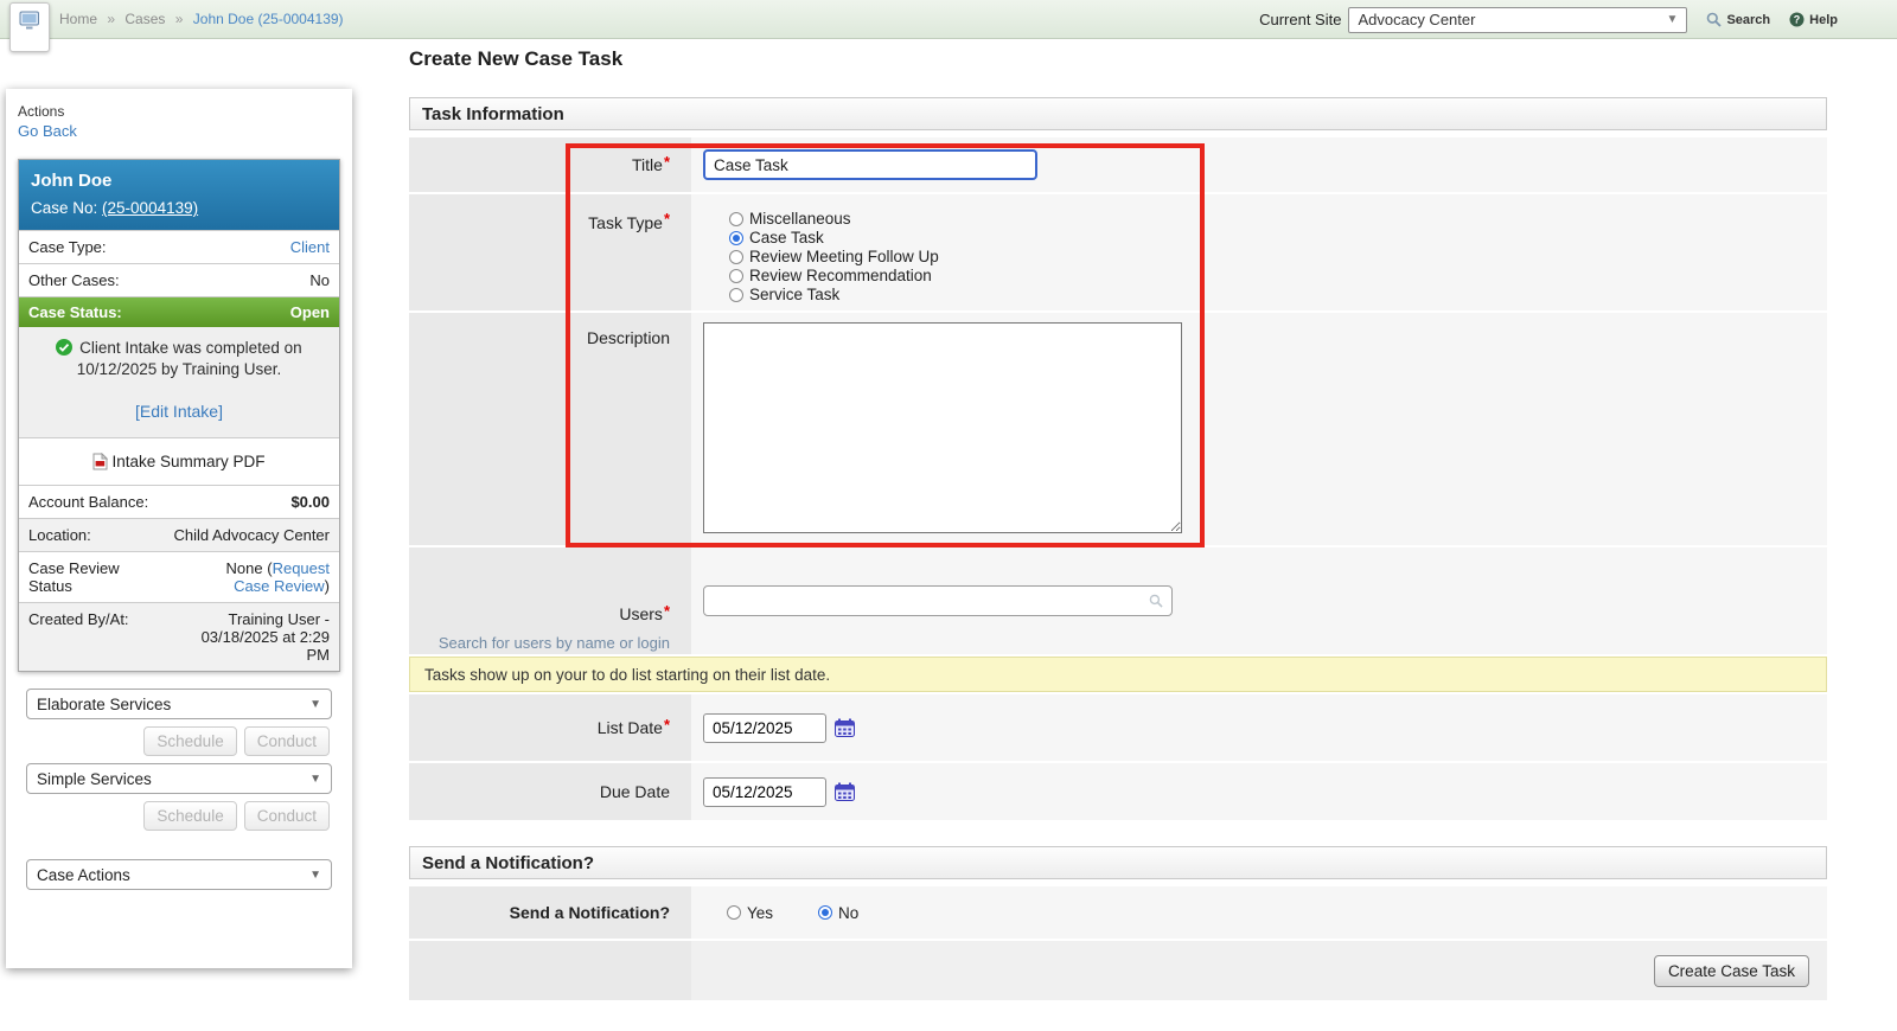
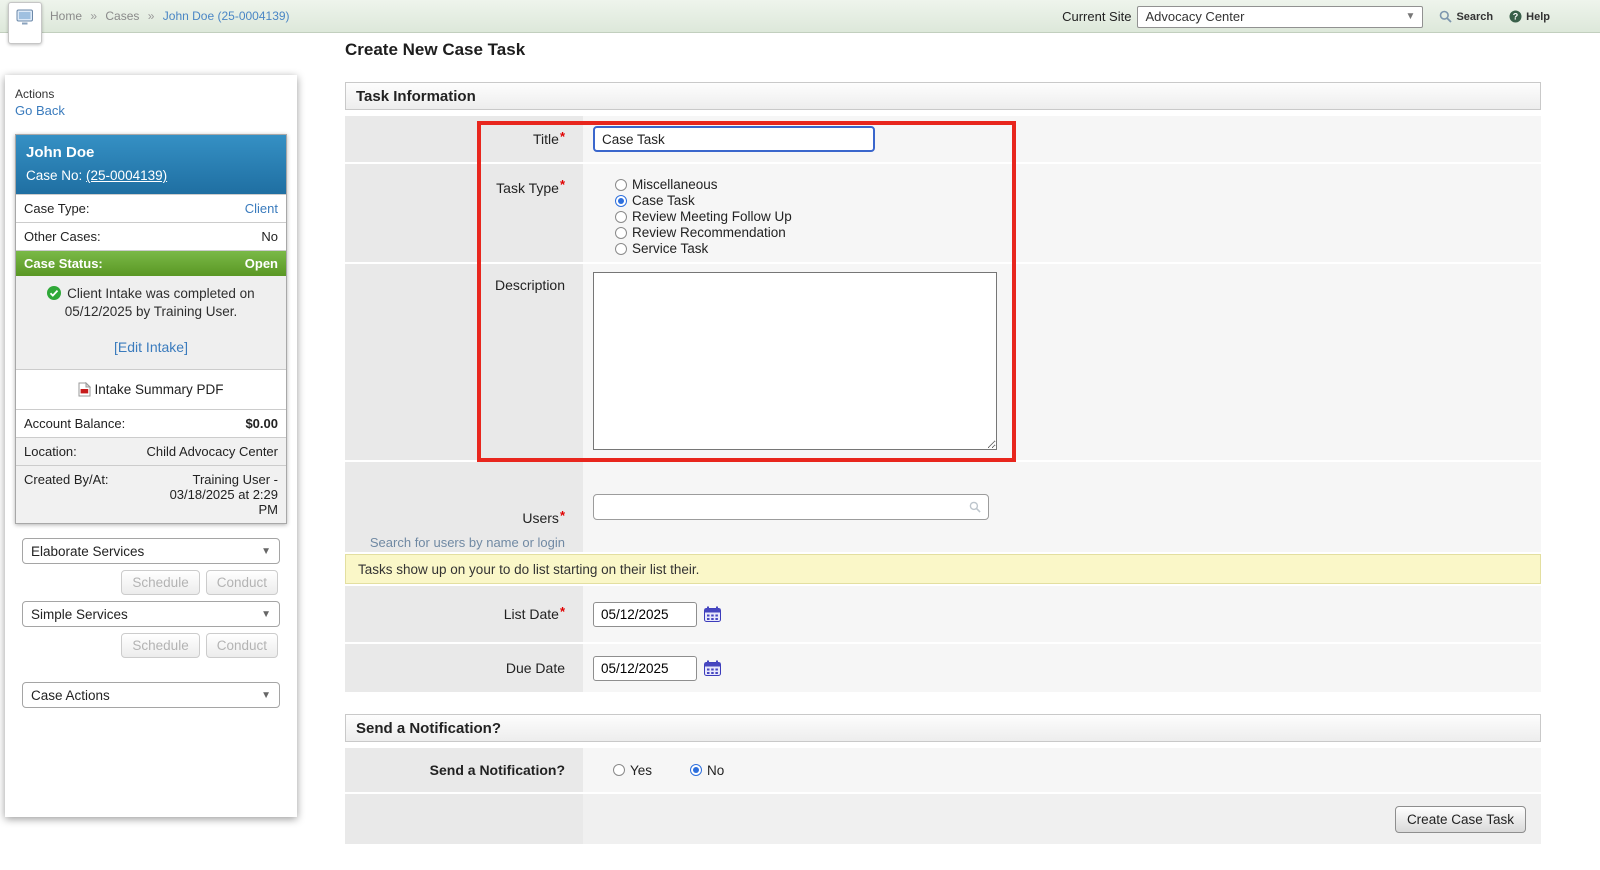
  Home » Cases » John Doe (25-0004139)
  Current Site
  Advocacy Center
  ▼
  Search
  ?
  Help
  Actions
  Go Back
  John Doe
  Case No: (25-0004139)
  Case Type:
  Client
  Other Cases:
  No
  Case Status:
  Open
- Client Intake was completed on 10/12/2025 by Training User.
+ Client Intake was completed on 05/12/2025 by Training User.
  [Edit Intake]
  Intake Summary PDF
  Account Balance:
  $0.00
  Location:
  Child Advocacy Center
- Case Review Status
- None (Request Case Review)
  Created By/At:
  Training User - 03/18/2025 at 2:29 PM
  Elaborate Services
  ▼
  Schedule
  Conduct
  Simple Services
  ▼
  Schedule
  Conduct
  Case Actions
  ▼
  Create New Case Task
  Task Information
  Title
  *
  Case Task
  Task Type
  *
  Miscellaneous
  Case Task
  Review Meeting Follow Up
  Review Recommendation
  Service Task
  Description
  Users*
  Search for users by name or login
- Tasks show up on your to do list starting on their list date.
+ Tasks show up on your to do list starting on their list their.
  List Date
  *
  05/12/2025
  Due Date
  05/12/2025
  Send a Notification?
  Send a Notification?
  Yes
  No
  Create Case Task
